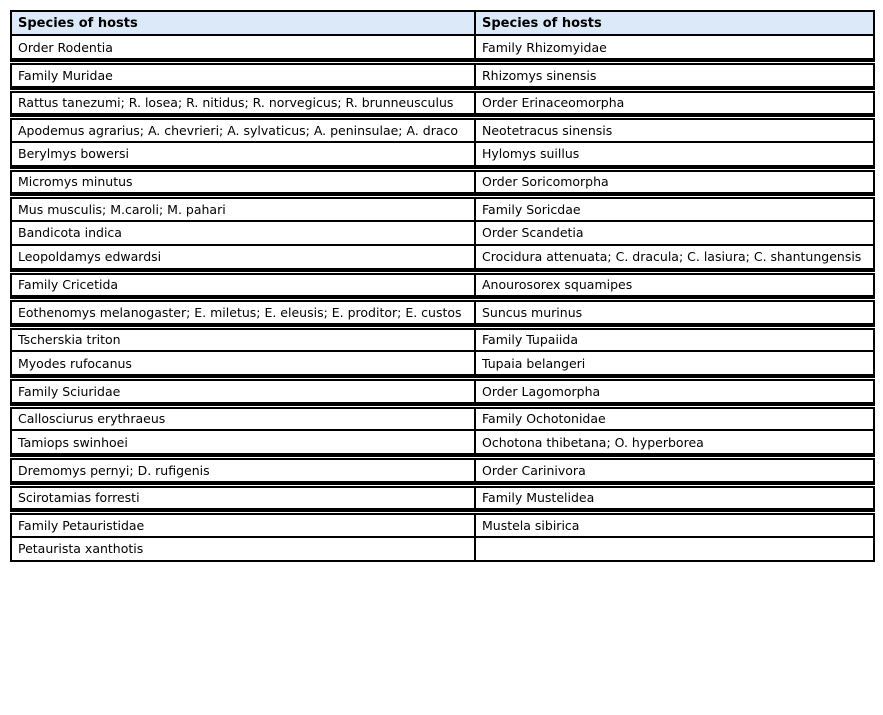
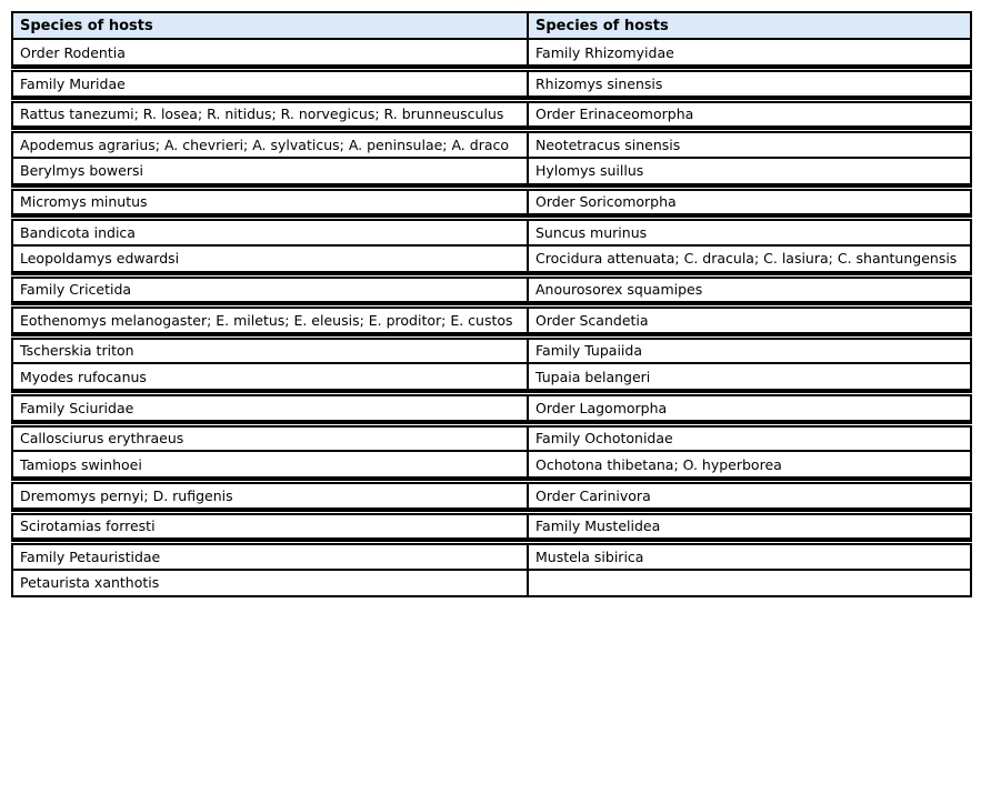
  Species of hosts	Species of hosts
  Order Rodentia	Family Rhizomyidae
  Family Muridae	Rhizomys sinensis
  Rattus tanezumi; R. losea; R. nitidus; R. norvegicus; R. brunneusculus	Order Erinaceomorpha
  Apodemus agrarius; A. chevrieri; A. sylvaticus; A. peninsulae; A. draco	Neotetracus sinensis
  Berylmys bowersi	Hylomys suillus
  Micromys minutus	Order Soricomorpha
- Mus musculis; M.caroli; M. pahari	Family Soricdae
- Bandicota indica	Order Scandetia
+ Bandicota indica	Suncus murinus
  Leopoldamys edwardsi	Crocidura attenuata; C. dracula; C. lasiura; C. shantungensis
  Family Cricetida	Anourosorex squamipes
- Eothenomys melanogaster; E. miletus; E. eleusis; E. proditor; E. custos	Suncus murinus
+ Eothenomys melanogaster; E. miletus; E. eleusis; E. proditor; E. custos	Order Scandetia
  Tscherskia triton	Family Tupaiida
  Myodes rufocanus	Tupaia belangeri
  Family Sciuridae	Order Lagomorpha
  Callosciurus erythraeus	Family Ochotonidae
  Tamiops swinhoei	Ochotona thibetana; O. hyperborea
  Dremomys pernyi; D. rufigenis	Order Carinivora
  Scirotamias forresti	Family Mustelidea
  Family Petauristidae	Mustela sibirica
  Petaurista xanthotis
